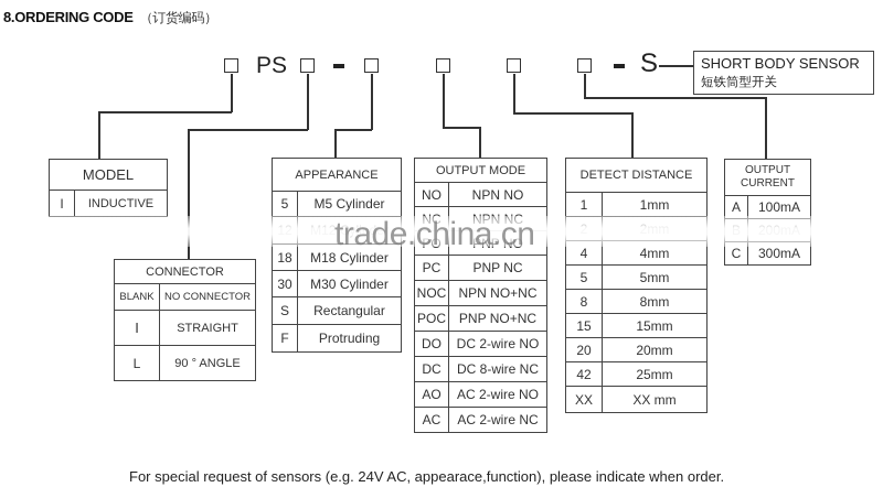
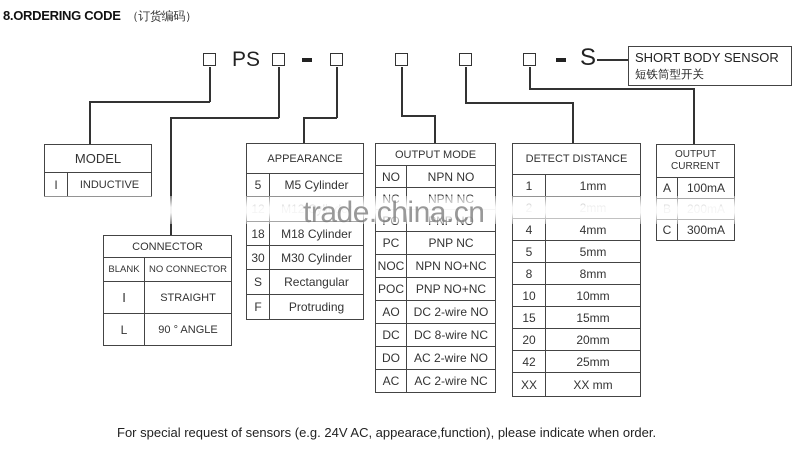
  8.ORDERING CODE （订货编码）
  PS
  S
  SHORT BODY SENSOR
  短铁筒型开关
  MODEL
  I	INDUCTIVE
  CONNECTOR
  BLANK	NO CONNECTOR
  I	STRAIGHT
  L	90 ° ANGLE
  APPEARANCE
  5	M5 Cylinder
  18	M18 Cylinder
  30	M30 Cylinder
  S	Rectangular
  F	Protruding
  OUTPUT MODE
  NO	NPN NO
  PC	PNP NC
  NOC	NPN NO+NC
  POC	PNP NO+NC
- DO	DC 2-wire NO
+ AO	DC 2-wire NO
  DC	DC 8-wire NC
- AO	AC 2-wire NO
+ DO	AC 2-wire NO
  AC	AC 2-wire NC
  DETECT DISTANCE
  1	1mm
  4	4mm
  5	5mm
  8	8mm
+ 10	10mm
  15	15mm
  20	20mm
  42	25mm
  XX	XX mm
  OUTPUT CURRENT
  A	100mA
  C	300mA
  trade.china.cn
  For special request of sensors (e.g. 24V AC, appearace,function), please indicate when order.
